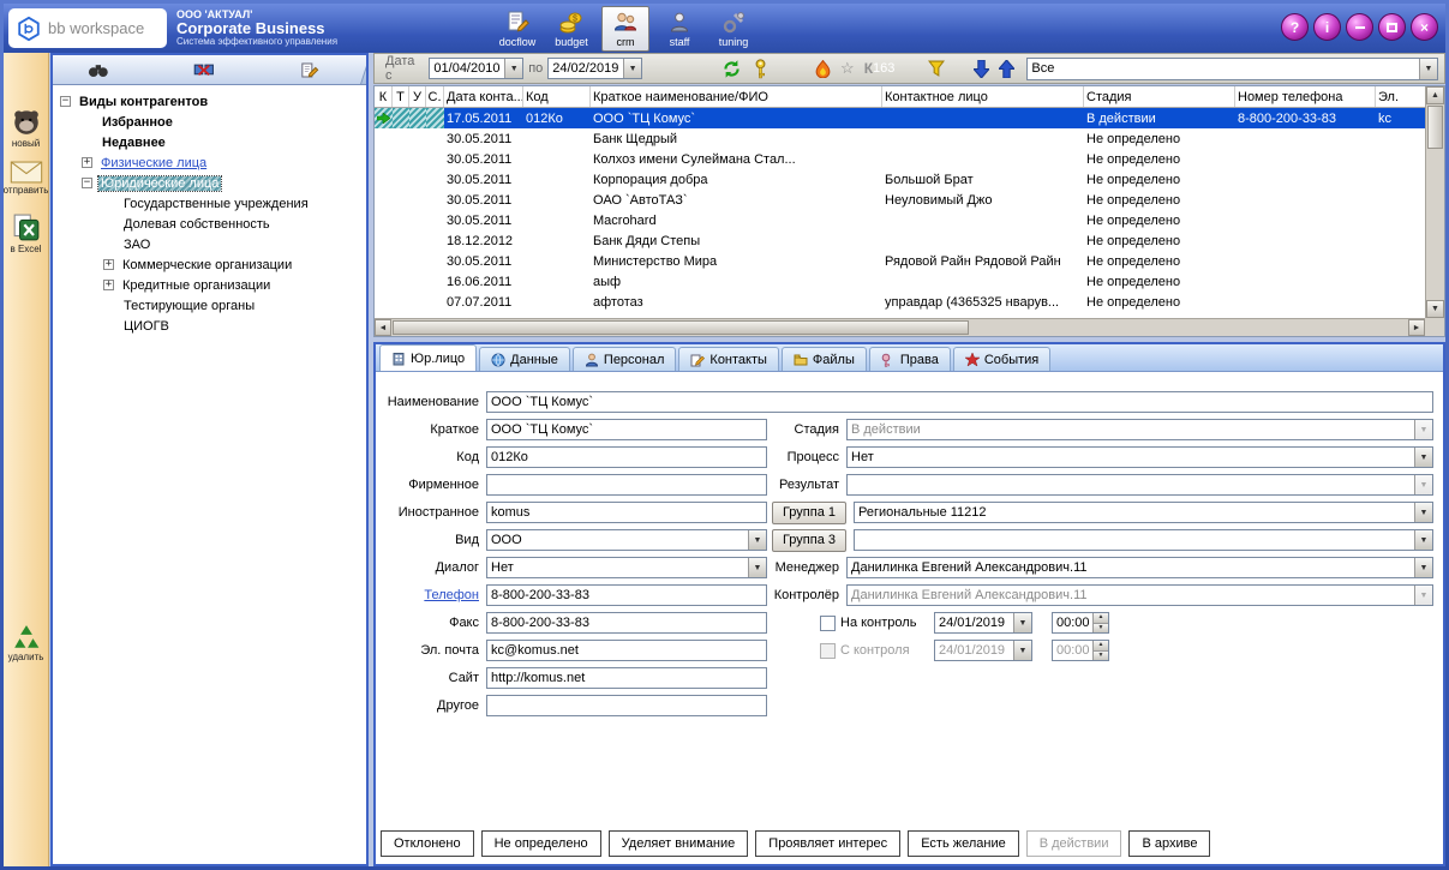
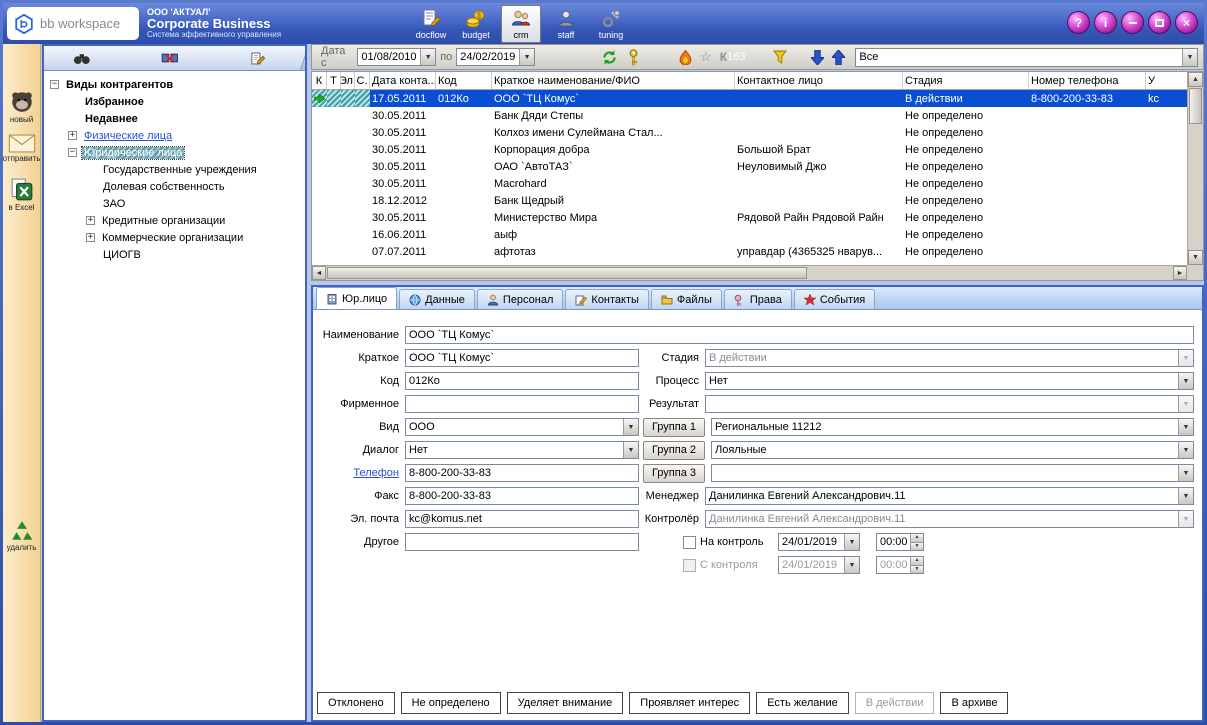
  bb workspace
  ООО 'АКТУАЛ'
  Corporate Business
  Система эффективного управления
  docflow
  budget
  crm
  staff
  tuning
  ?
  i
  ×
  новый
  отправить
  в Excel
  удалить
  −
  Виды контрагентов
  Избранное
  Недавнее
  +
  Физические лица
  −
  Юридические лица
  Государственные учреждения
  Долевая собственность
  ЗАО
  +
- Коммерческие организации
+ Кредитные организации
  +
- Кредитные организации
+ Коммерческие организации
- Тестирующие органы
  ЦИОГВ
  Дата с
- 01/04/2010
+ 01/08/2010
  по
  24/02/2019
  ☆
  К
  163
  Все
  К
  Т
- У
+ Эл.
  С.
  Дата конта...
  Код
  Краткое наименование/ФИО
  Контактное лицо
  Стадия
  Номер телефона
- Эл.
+ У
  17.05.2011
  012Ко
  ООО `ТЦ Комус`
  В действии
  8-800-200-33-83
  kc
  30.05.2011
- Банк Щедрый
+ Банк Дяди Степы
  Не определено
  30.05.2011
  Колхоз имени Сулеймана Стал...
  Не определено
  30.05.2011
  Корпорация добра
  Большой Брат
  Не определено
  30.05.2011
  ОАО `АвтоТАЗ`
  Неуловимый Джо
  Не определено
  30.05.2011
  Macrohard
  Не определено
  18.12.2012
- Банк Дяди Степы
+ Банк Щедрый
  Не определено
  30.05.2011
  Министерство Мира
  Рядовой Райн Рядовой Райн
  Не определено
  16.06.2011
  аыф
  Не определено
  07.07.2011
  афтотаз
  управдар (4365325 нварув...
  Не определено
  Юр.лицо
  Данные
  Персонал
  Контакты
  Файлы
  Права
  События
  Наименование
  ООО `ТЦ Комус`
  Краткое
  ООО `ТЦ Комус`
  Код
  012Ко
  Фирменное
- Иностранное
- komus
  Вид
  ООО
  Диалог
  Нет
  Телефон
  8-800-200-33-83
  Факс
  8-800-200-33-83
  Эл. почта
  kc@komus.net
- Сайт
- http://komus.net
  Другое
  Стадия
  В действии
  Процесс
  Нет
  Результат
  Группа 1
  Региональные 11212
+ Группа 2
+ Лояльные
  Группа 3
  Менеджер
  Данилинка Евгений Александрович.11
  Контролёр
  Данилинка Евгений Александрович.11
  На контроль
  24/01/2019
  00:00
  С контроля
  24/01/2019
  00:00
  Отклонено
  Не определено
  Уделяет внимание
  Проявляет интерес
  Есть желание
  В действии
  В архиве
